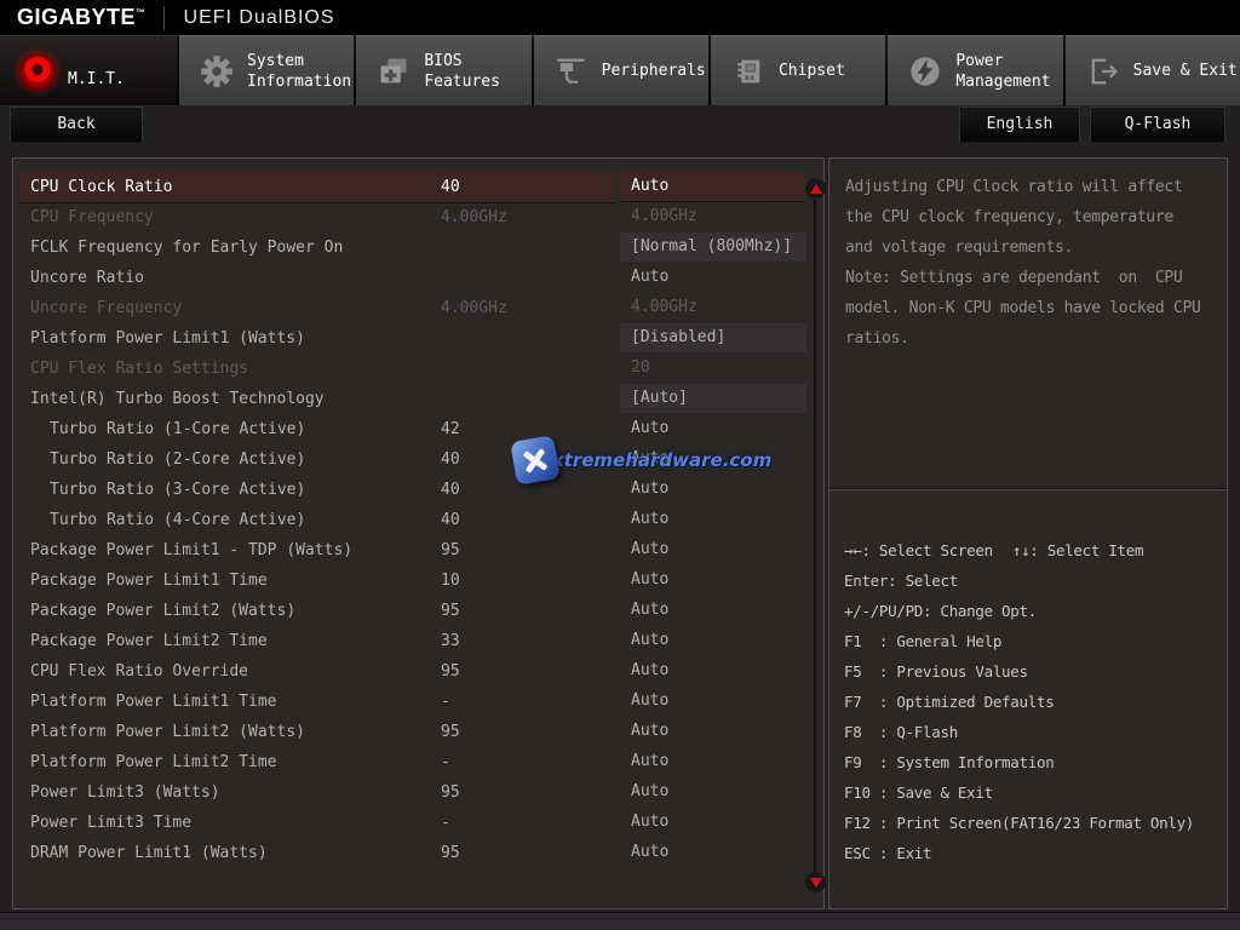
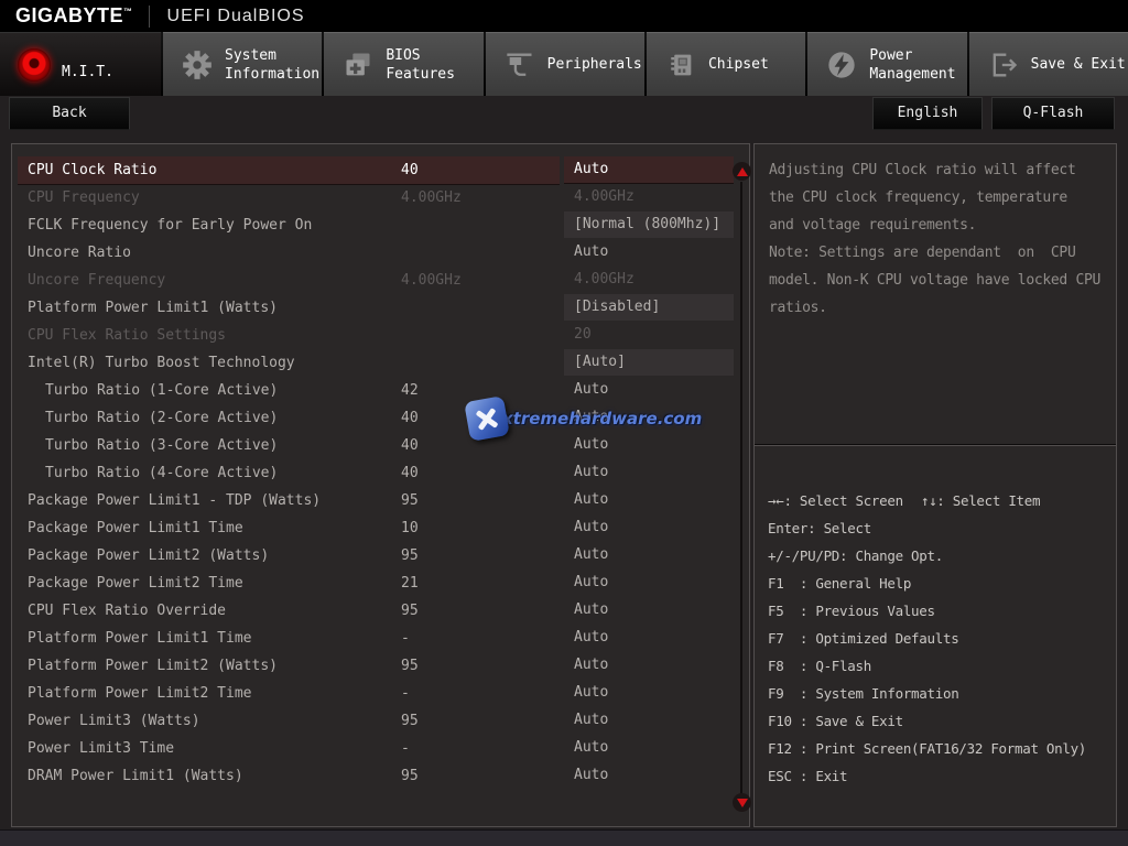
  GIGABYTE™
  UEFI DualBIOS
  M.I.T.
  System
  Information
  BIOS
  Features
  Peripherals
  Chipset
  Power
  Management
  Save & Exit
  Back
  English
  Q-Flash
  CPU Clock Ratio
  40
  Auto
  CPU Frequency
  4.00GHz
  4.00GHz
  FCLK Frequency for Early Power On
  [Normal (800Mhz)]
  Uncore Ratio
  Auto
  Uncore Frequency
  4.00GHz
  4.00GHz
  Platform Power Limit1 (Watts)
  [Disabled]
  CPU Flex Ratio Settings
  20
  Intel(R) Turbo Boost Technology
  [Auto]
  Turbo Ratio (1-Core Active)
  42
  Auto
  Turbo Ratio (2-Core Active)
  40
  Auto
  Turbo Ratio (3-Core Active)
  40
  Auto
  Turbo Ratio (4-Core Active)
  40
  Auto
  Package Power Limit1 - TDP (Watts)
  95
  Auto
  Package Power Limit1 Time
  10
  Auto
  Package Power Limit2 (Watts)
  95
  Auto
  Package Power Limit2 Time
- 33
+ 21
  Auto
  CPU Flex Ratio Override
  95
  Auto
  Platform Power Limit1 Time
  -
  Auto
  Platform Power Limit2 (Watts)
  95
  Auto
  Platform Power Limit2 Time
  -
  Auto
  Power Limit3 (Watts)
  95
  Auto
  Power Limit3 Time
  -
  Auto
  DRAM Power Limit1 (Watts)
  95
  Auto
  Adjusting CPU Clock ratio will affect
  the CPU clock frequency, temperature
  and voltage requirements.
  Note: Settings are dependant on CPU
- model. Non-K CPU models have locked CPU
+ model. Non-K CPU voltage have locked CPU
  ratios.
  →←: Select Screen
  ↑↓: Select Item
  Enter: Select
  +/-/PU/PD: Change Opt.
  F1 : General Help
  F5 : Previous Values
  F7 : Optimized Defaults
  F8 : Q-Flash
  F9 : System Information
  F10 : Save & Exit
- F12 : Print Screen(FAT16/23 Format Only)
+ F12 : Print Screen(FAT16/32 Format Only)
  ESC : Exit
  xtremehardware.com
